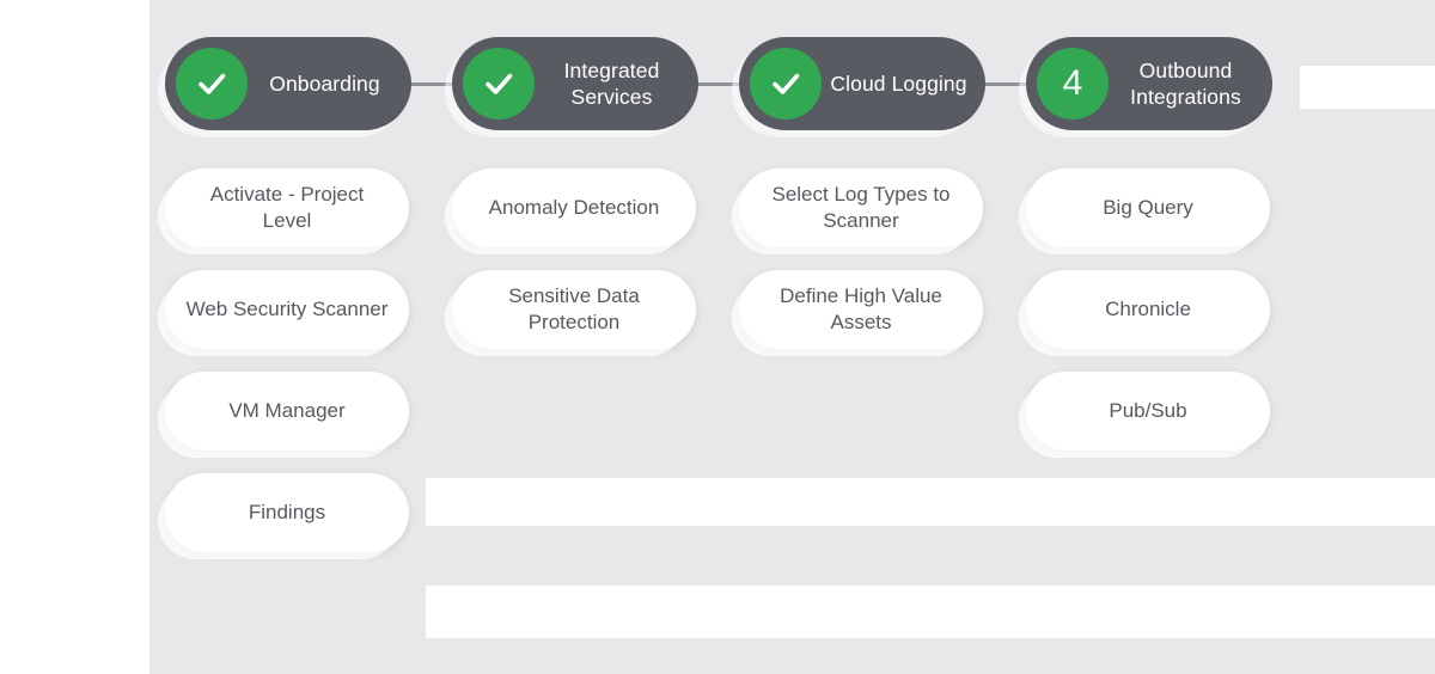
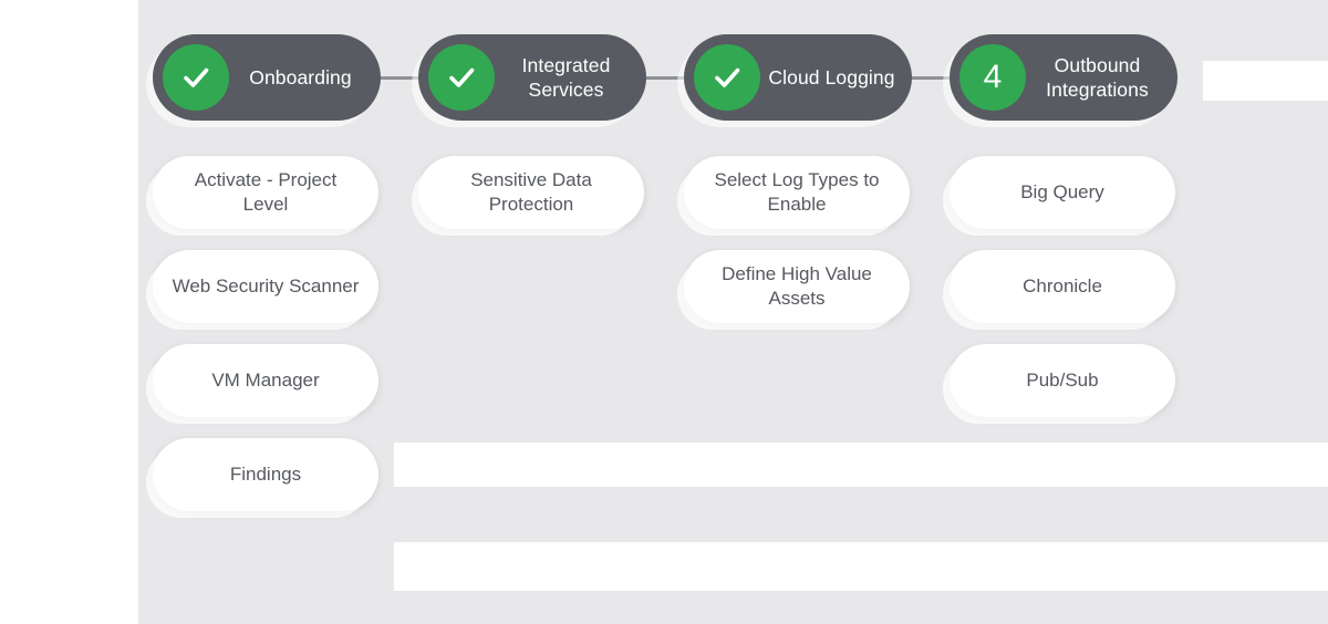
  Onboarding
  Integrated Services
  Cloud Logging
  4
  Outbound Integrations
  Activate - Project Level
  Web Security Scanner
  VM Manager
  Findings
- Anomaly Detection
  Sensitive Data Protection
- Select Log Types to Scanner
+ Select Log Types to Enable
  Define High Value Assets
  Big Query
  Chronicle
  Pub/Sub
